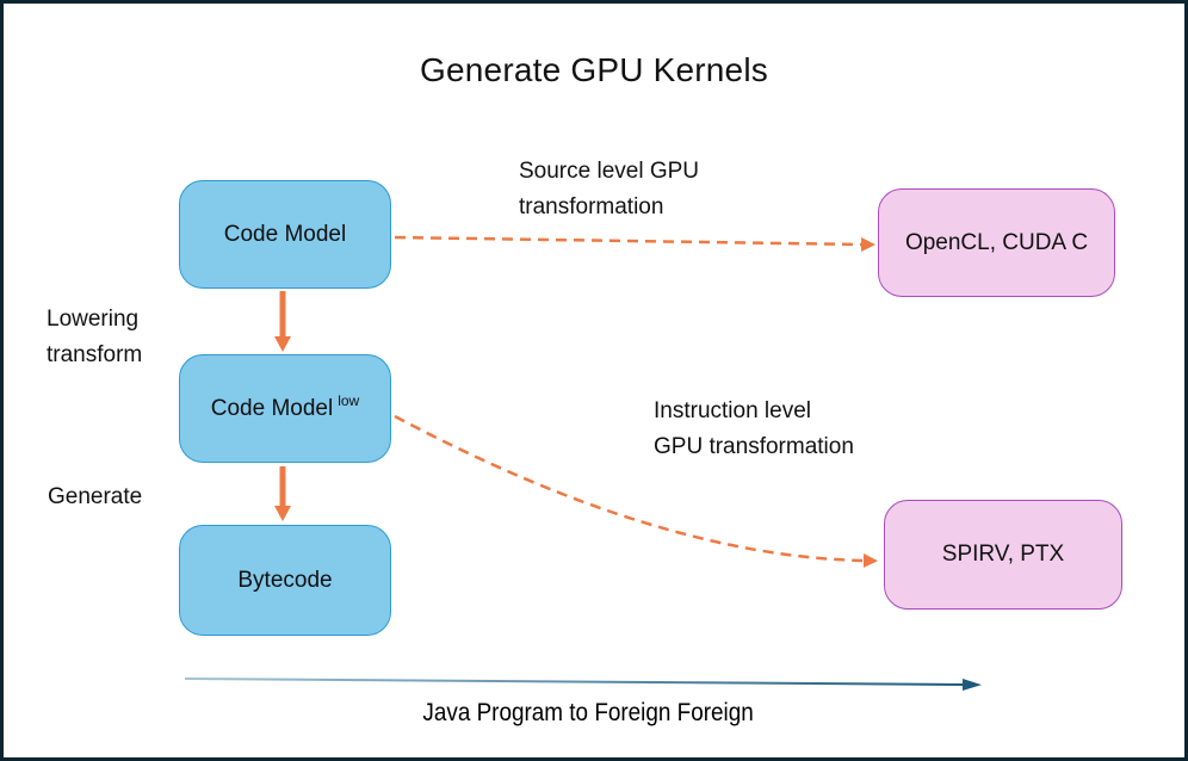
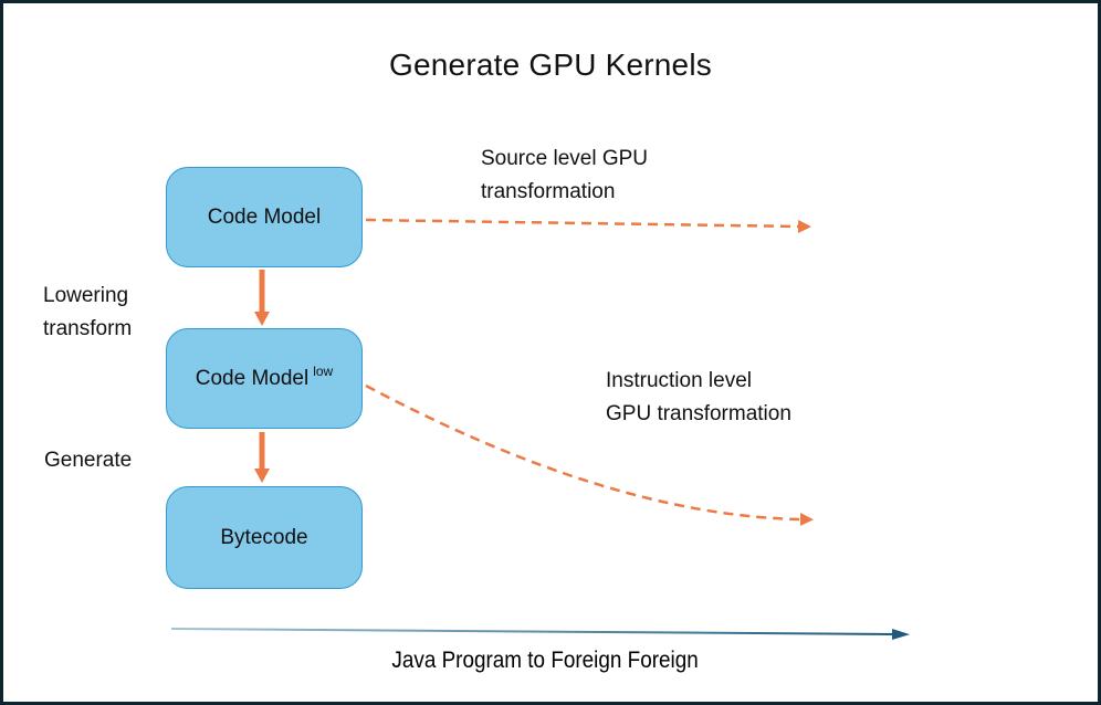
  Generate GPU Kernels
  Code Model
  Code Model low
  Bytecode
- OpenCL, CUDA C
- SPIRV, PTX
  Lowering
  transform
  Generate
  Source level GPU
  transformation
  Instruction level
  GPU transformation
  Java Program to Foreign Foreign
